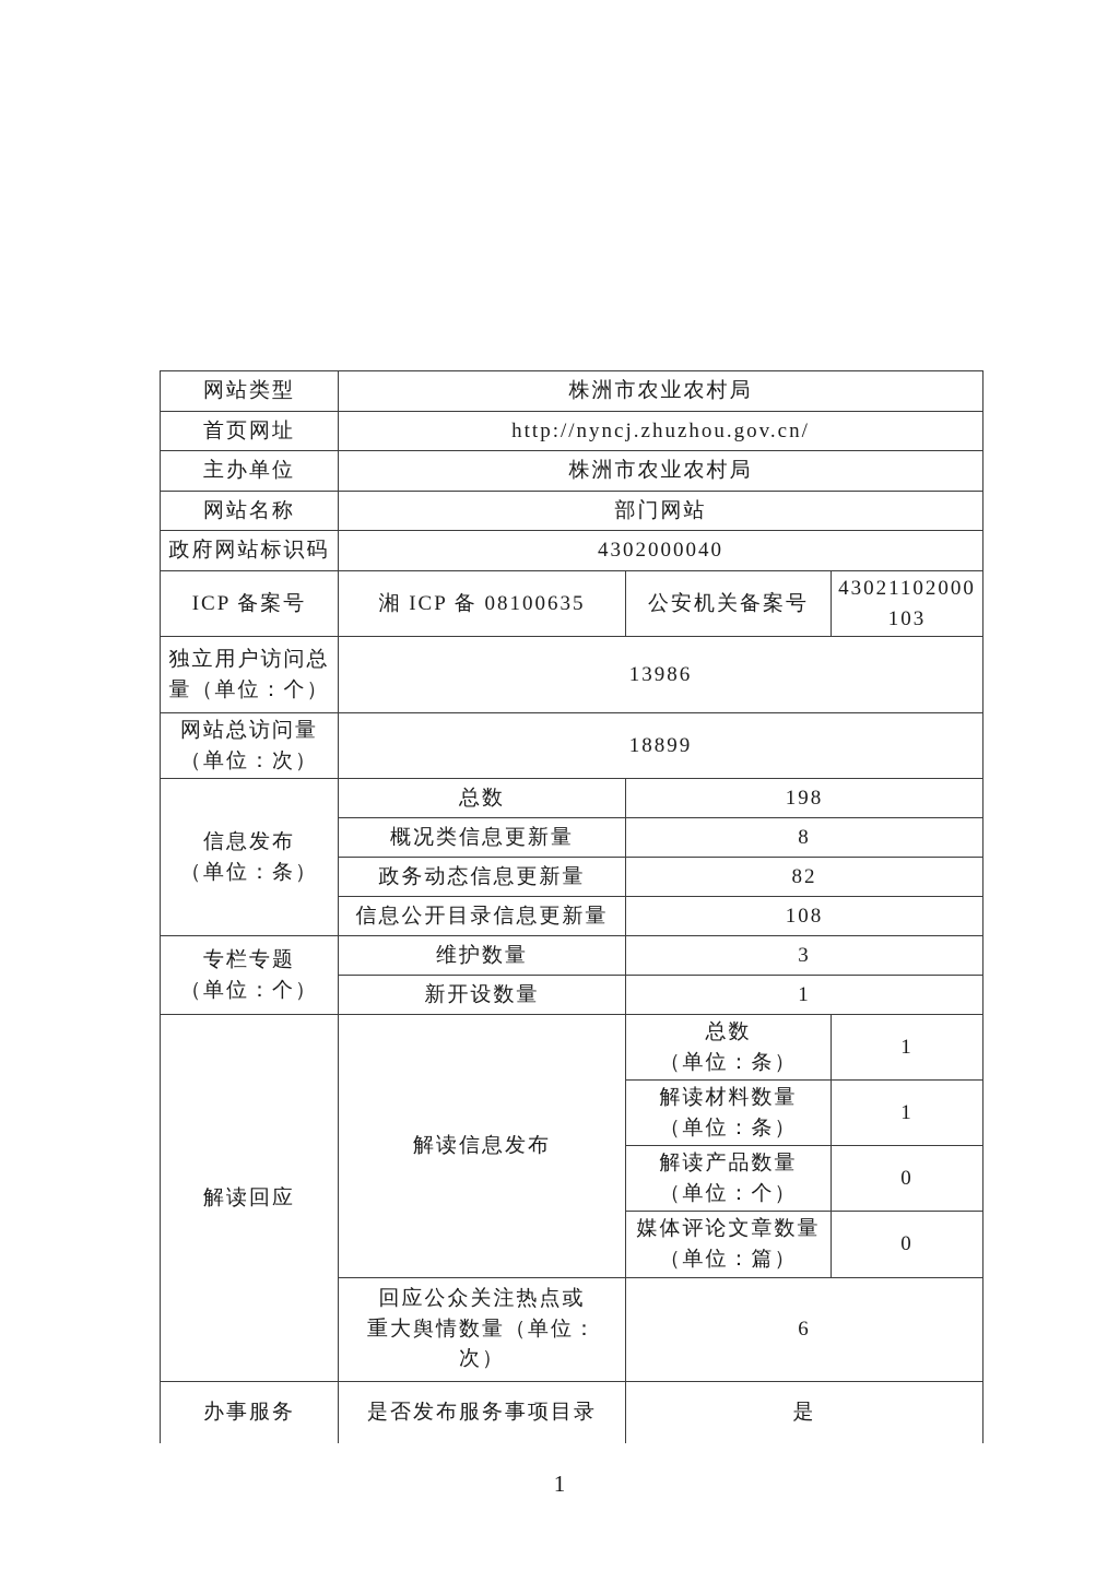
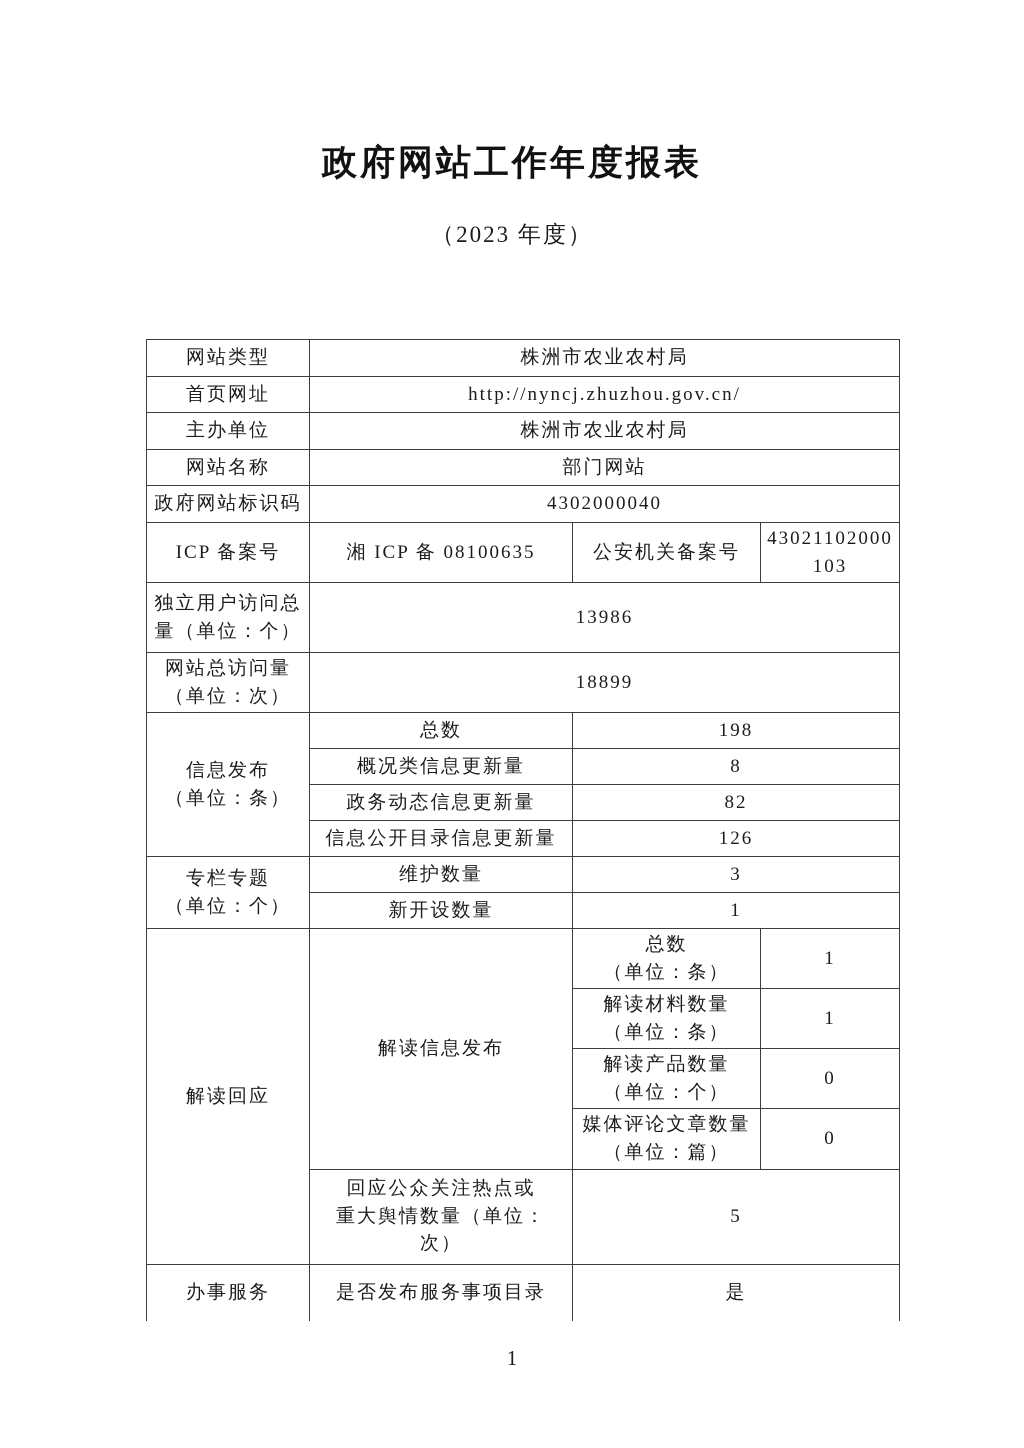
+ 政府网站工作年度报表
+ （2023 年度）
  网站类型	株洲市农业农村局
  首页网址	http://nyncj.zhuzhou.gov.cn/
  主办单位	株洲市农业农村局
  网站名称	部门网站
  政府网站标识码	4302000040
  ICP 备案号	湘 ICP 备 08100635	公安机关备案号	43021102000 103
  独立用户访问总 量（单位：个）	13986
  网站总访问量 （单位：次）	18899
  信息发布 （单位：条）	总数	198
  概况类信息更新量	8
  政务动态信息更新量	82
- 信息公开目录信息更新量	108
+ 信息公开目录信息更新量	126
  专栏专题 （单位：个）	维护数量	3
  新开设数量	1
  解读回应	解读信息发布	总数 （单位：条）	1
  解读材料数量 （单位：条）	1
  解读产品数量 （单位：个）	0
  媒体评论文章数量 （单位：篇）	0
- 回应公众关注热点或 重大舆情数量（单位： 次）	6
+ 回应公众关注热点或 重大舆情数量（单位： 次）	5
  办事服务	是否发布服务事项目录	是
  1
